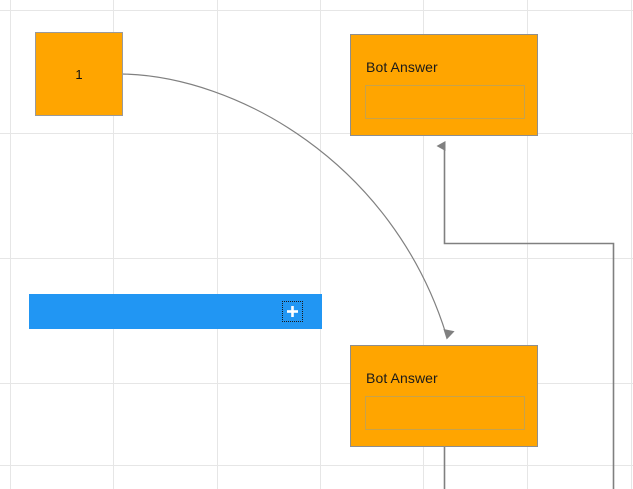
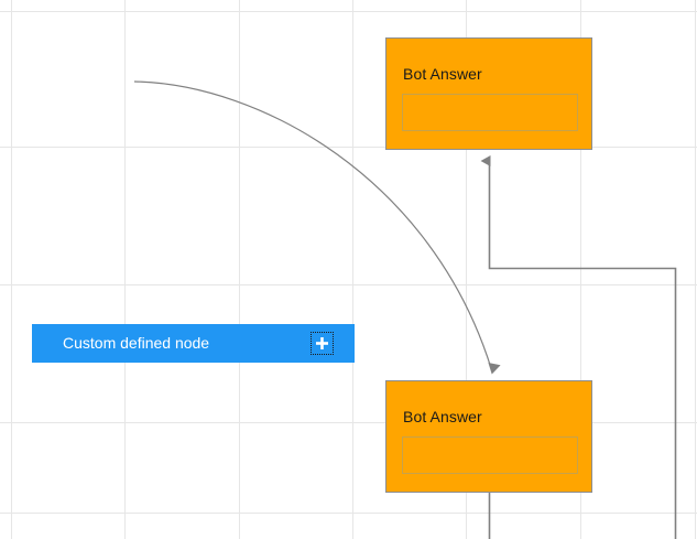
- 1
  Bot Answer
  Bot Answer
+ Custom defined node
